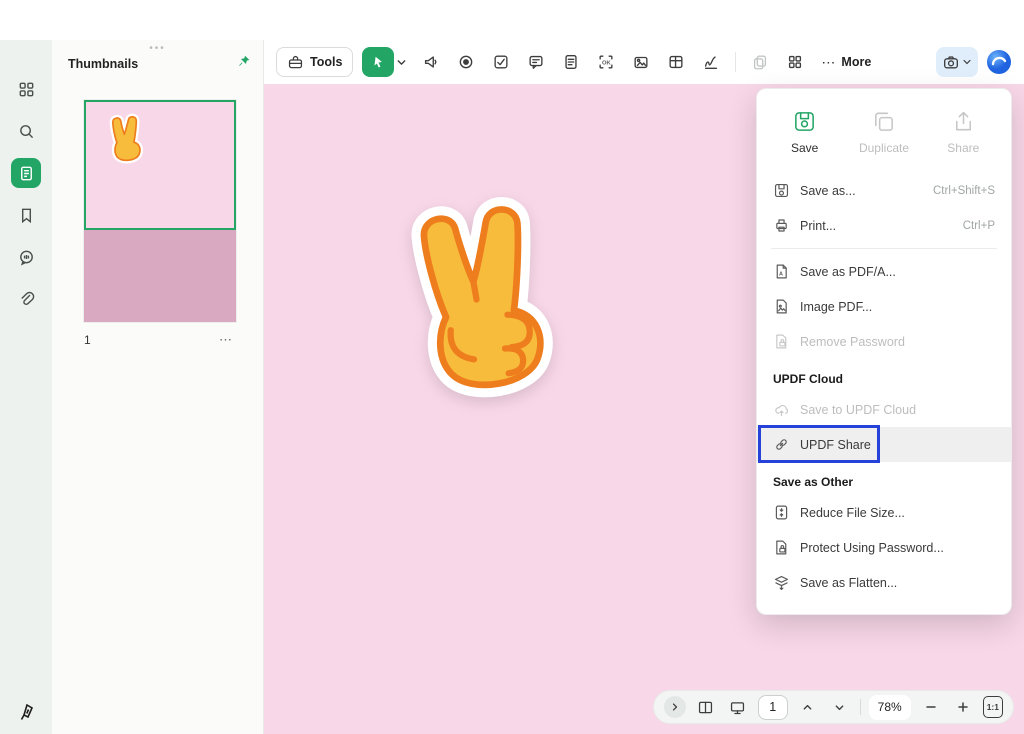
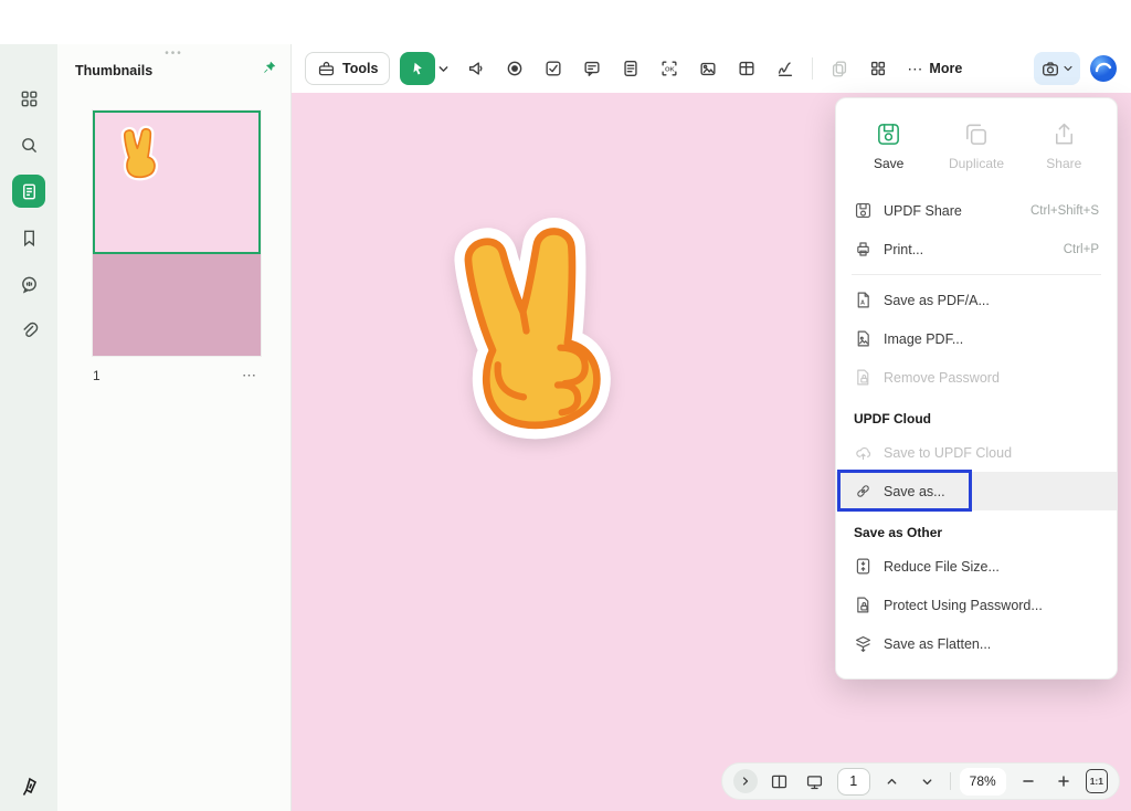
  •••
  Thumbnails
  1
  ⋯
  Tools
  ⋯
  More
  1
  78%
  1:1
  Save
  Duplicate
  Share
- Save as...
+ UPDF Share
  Ctrl+Shift+S
  Print...
  Ctrl+P
  Save as PDF/A...
  Image PDF...
  Remove Password
  UPDF Cloud
  Save to UPDF Cloud
- UPDF Share
+ Save as...
  Save as Other
  Reduce File Size...
  Protect Using Password...
  Save as Flatten...
